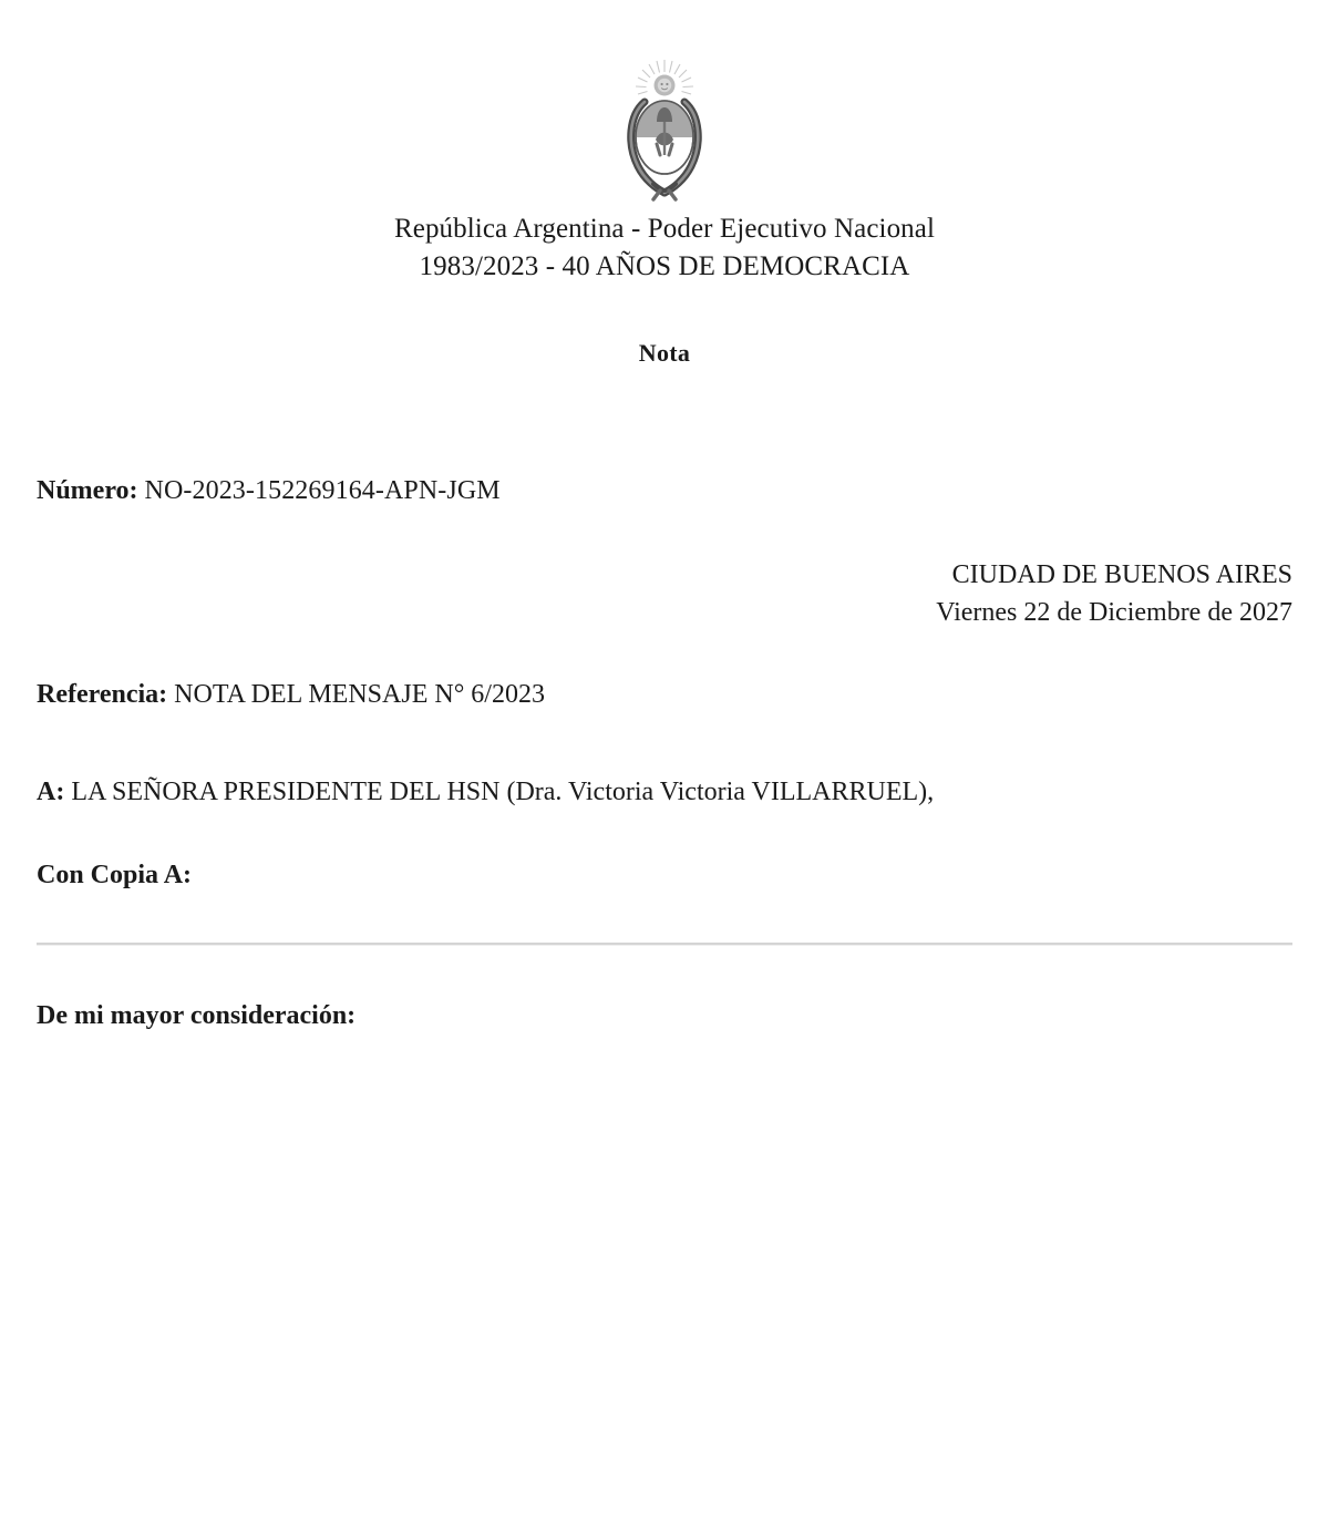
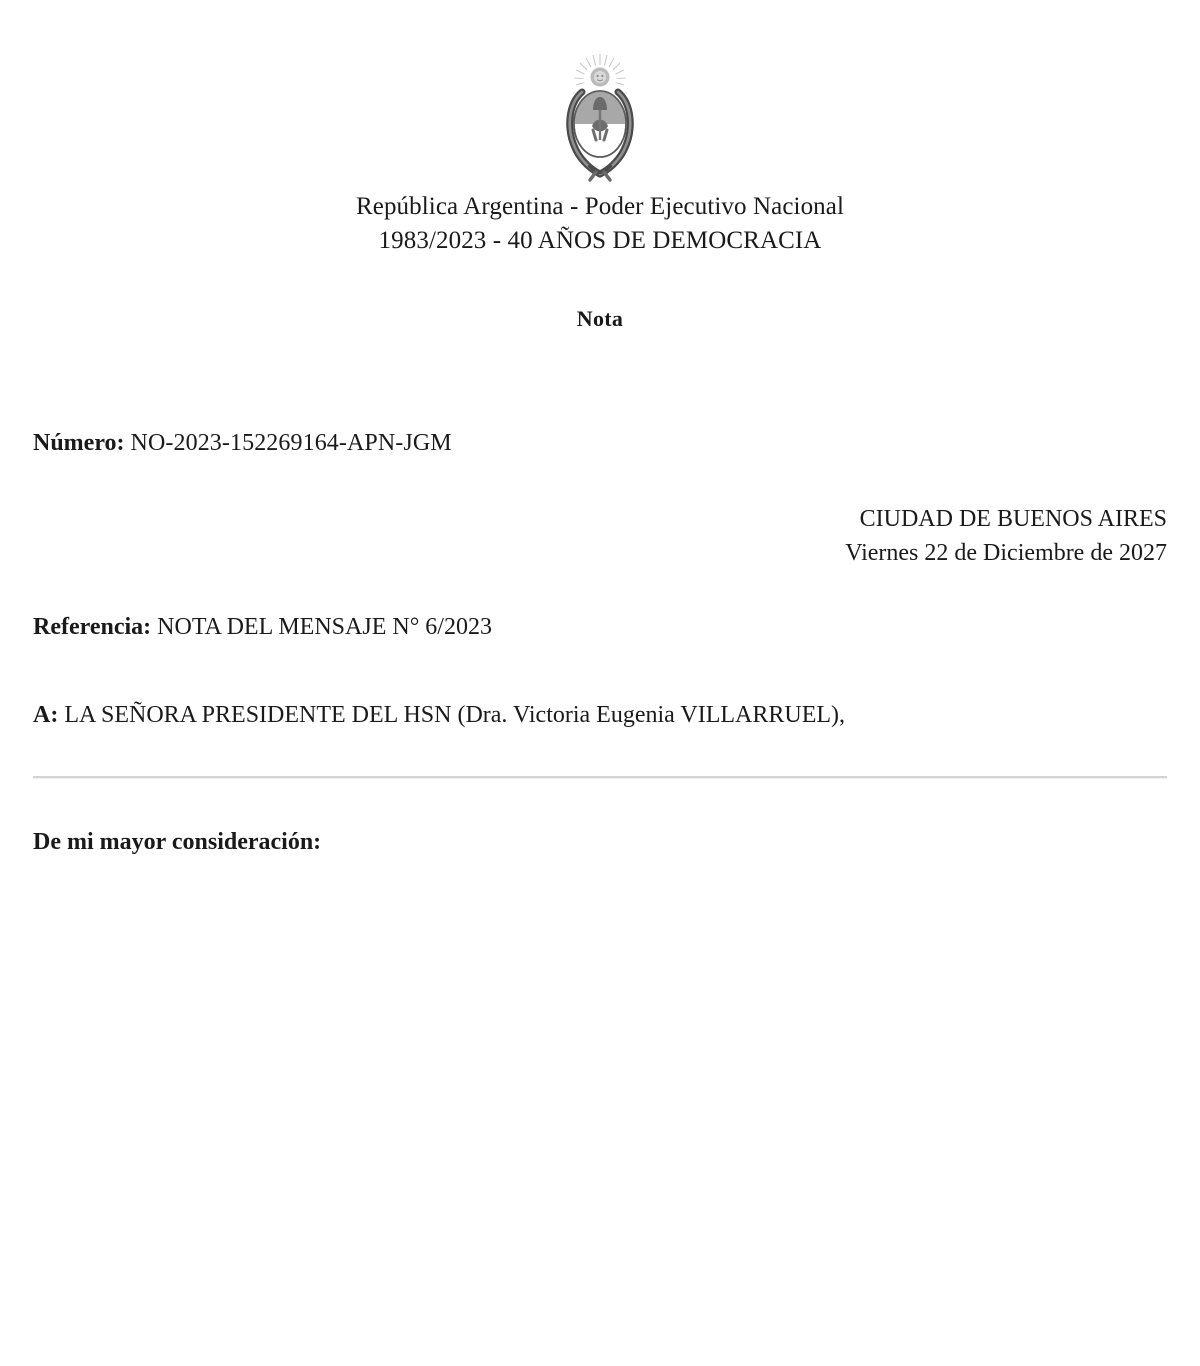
  República Argentina - Poder Ejecutivo Nacional
  1983/2023 - 40 AÑOS DE DEMOCRACIA
  Nota
  Número: NO-2023-152269164-APN-JGM
  CIUDAD DE BUENOS AIRES
  Viernes 22 de Diciembre de 2027
  Referencia: NOTA DEL MENSAJE N° 6/2023
- A: LA SEÑORA PRESIDENTE DEL HSN (Dra. Victoria Victoria VILLARRUEL),
+ A: LA SEÑORA PRESIDENTE DEL HSN (Dra. Victoria Eugenia VILLARRUEL),
- Con Copia A:
  De mi mayor consideración:
